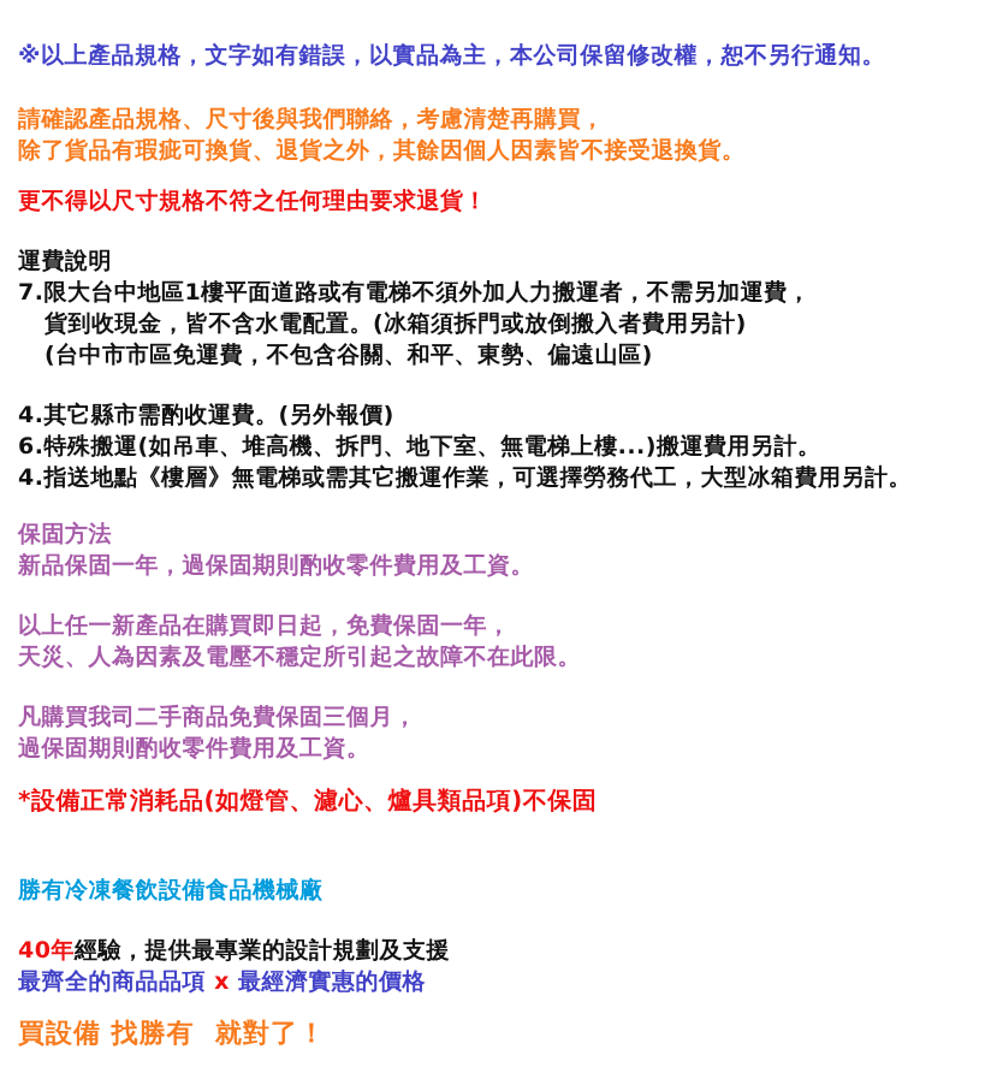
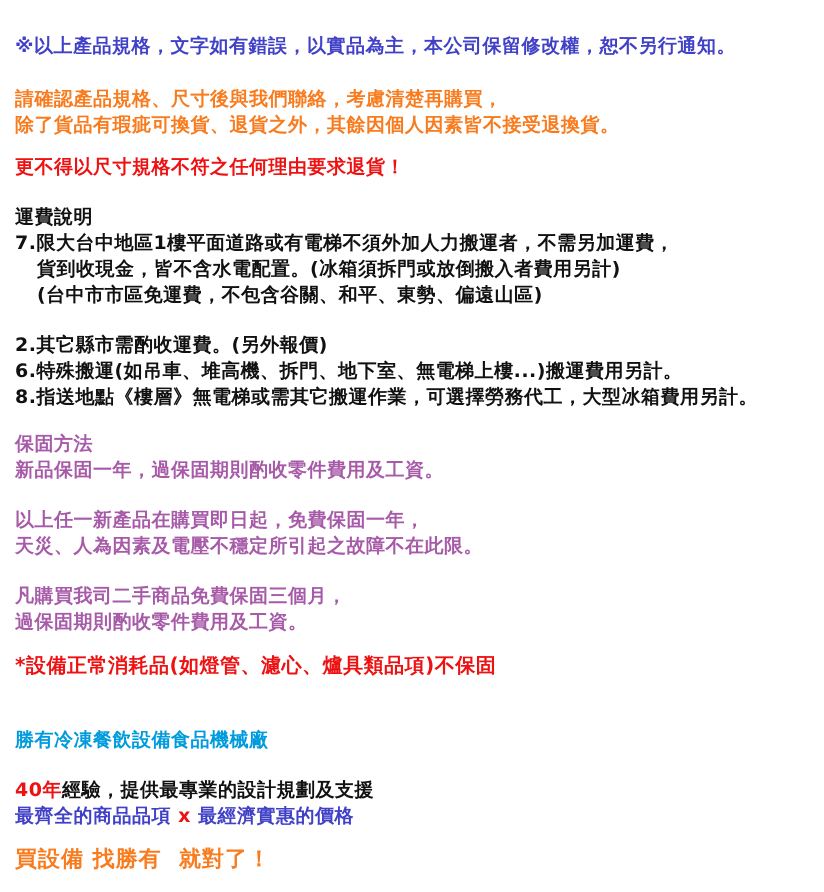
  ※以上產品規格，文字如有錯誤，以實品為主，本公司保留修改權，恕不另行通知。
  請確認產品規格、尺寸後與我們聯絡，考慮清楚再購買，
  除了貨品有瑕疵可換貨、退貨之外，其餘因個人因素皆不接受退換貨。
  更不得以尺寸規格不符之任何理由要求退貨！
  運費說明
  7.限大台中地區1樓平面道路或有電梯不須外加人力搬運者，不需另加運費，
  貨到收現金，皆不含水電配置。(冰箱須拆門或放倒搬入者費用另計)
  (台中市市區免運費，不包含谷關、和平、東勢、偏遠山區)
- 4.其它縣市需酌收運費。(另外報價)
+ 2.其它縣市需酌收運費。(另外報價)
  6.特殊搬運(如吊車、堆高機、拆門、地下室、無電梯上樓...)搬運費用另計。
- 4.指送地點《樓層》無電梯或需其它搬運作業，可選擇勞務代工，大型冰箱費用另計。
+ 8.指送地點《樓層》無電梯或需其它搬運作業，可選擇勞務代工，大型冰箱費用另計。
  保固方法
  新品保固一年，過保固期則酌收零件費用及工資。
  以上任一新產品在購買即日起，免費保固一年，
  天災、人為因素及電壓不穩定所引起之故障不在此限。
  凡購買我司二手商品免費保固三個月，
  過保固期則酌收零件費用及工資。
  *設備正常消耗品(如燈管、濾心、爐具類品項)不保固
  勝有冷凍餐飲設備食品機械廠
  40年經驗，提供最專業的設計規劃及支援
  最齊全的商品品項 x 最經濟實惠的價格
  買設備 找勝有 就對了！
